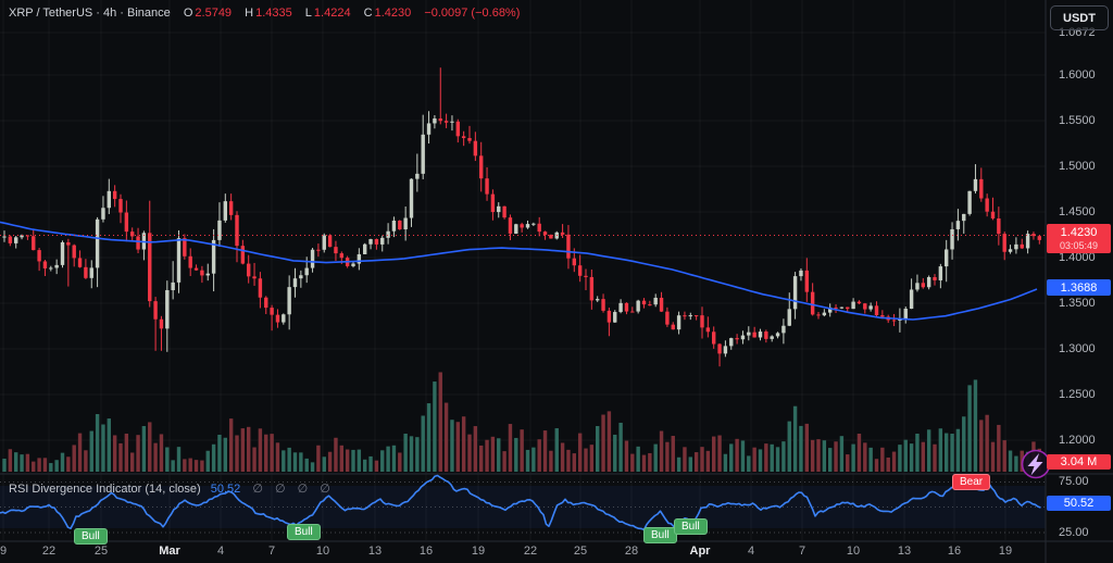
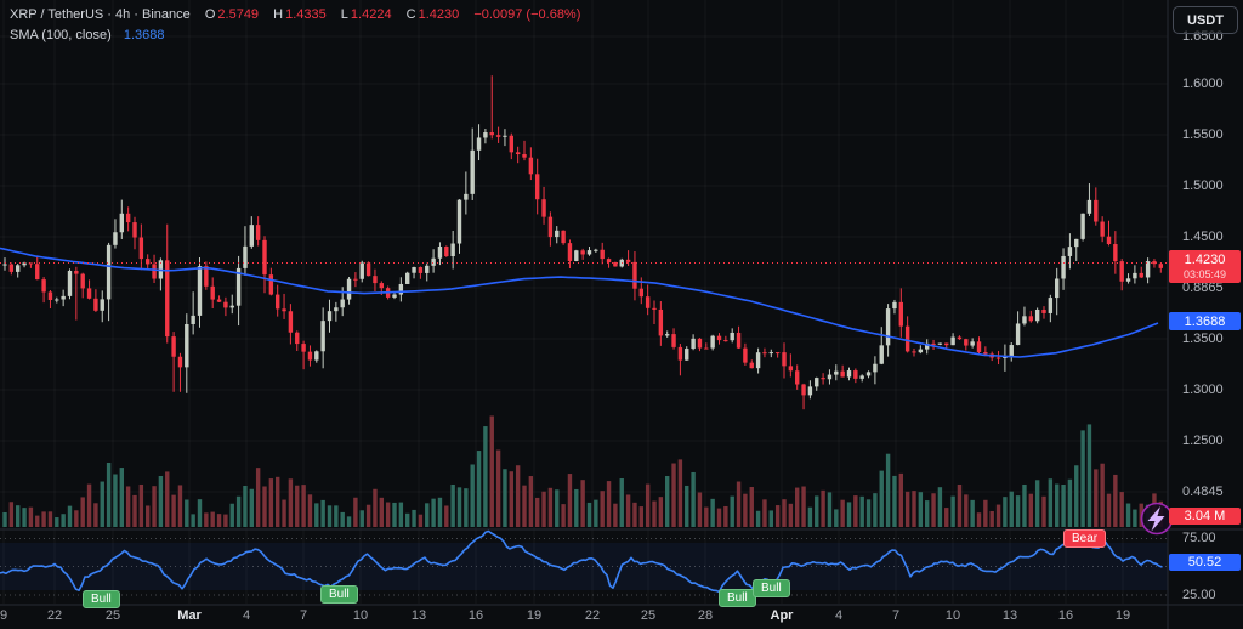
  XRP / TetherUS · 4h · Binance O 2.5749 H 1.4335 L 1.4224 C 1.4230 −0.0097 (−0.68%)
+ SMA (100, close) 1.3688
  USDT
- 1.0672
+ 1.6500
  1.6000
  1.5500
  1.5000
  1.4500
- 1.4000
+ 0.8865
  1.3500
  1.3000
  1.2500
- 1.2000
+ 0.4845
  1.4230
  03:05:49
  1.3688
  3.04 M
  50.52
- RSI Divergence Indicator (14, close) 50.52 ∅ ∅ ∅ ∅
  75.00
  25.00
  9
  22
  25
  Mar
  4
  7
  10
  13
  16
  19
  22
  25
  28
  Apr
  4
  7
  10
  13
  16
  19
  Bull
  Bull
  Bull
  Bull
  Bear
